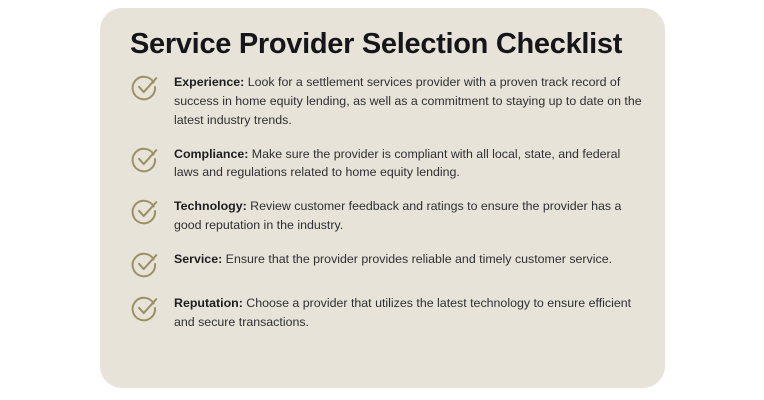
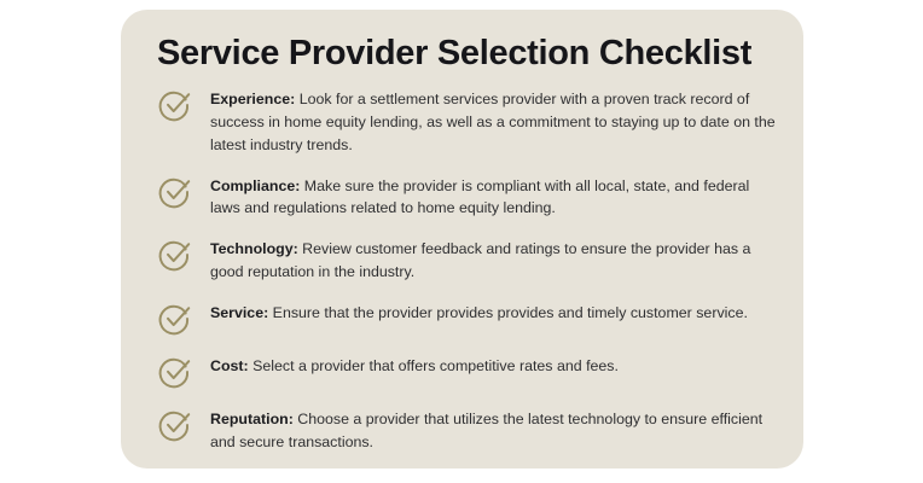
  Service Provider Selection Checklist
  Experience: Look for a settlement services provider with a proven track record of success in home equity lending, as well as a commitment to staying up to date on the latest industry trends.
  Compliance: Make sure the provider is compliant with all local, state, and federal laws and regulations related to home equity lending.
  Technology: Review customer feedback and ratings to ensure the provider has a good reputation in the industry.
- Service: Ensure that the provider provides reliable and timely customer service.
+ Service: Ensure that the provider provides provides and timely customer service.
+ Cost: Select a provider that offers competitive rates and fees.
  Reputation: Choose a provider that utilizes the latest technology to ensure efficient and secure transactions.
